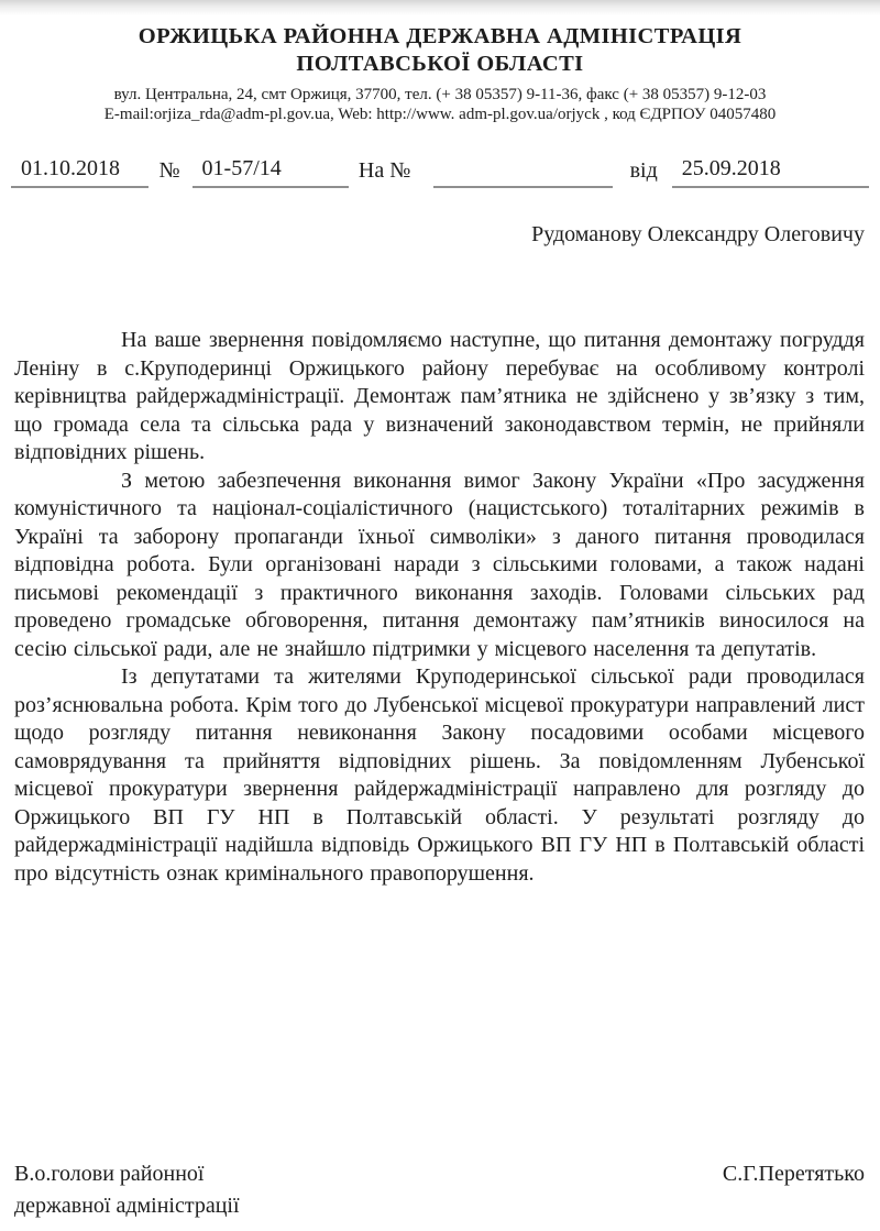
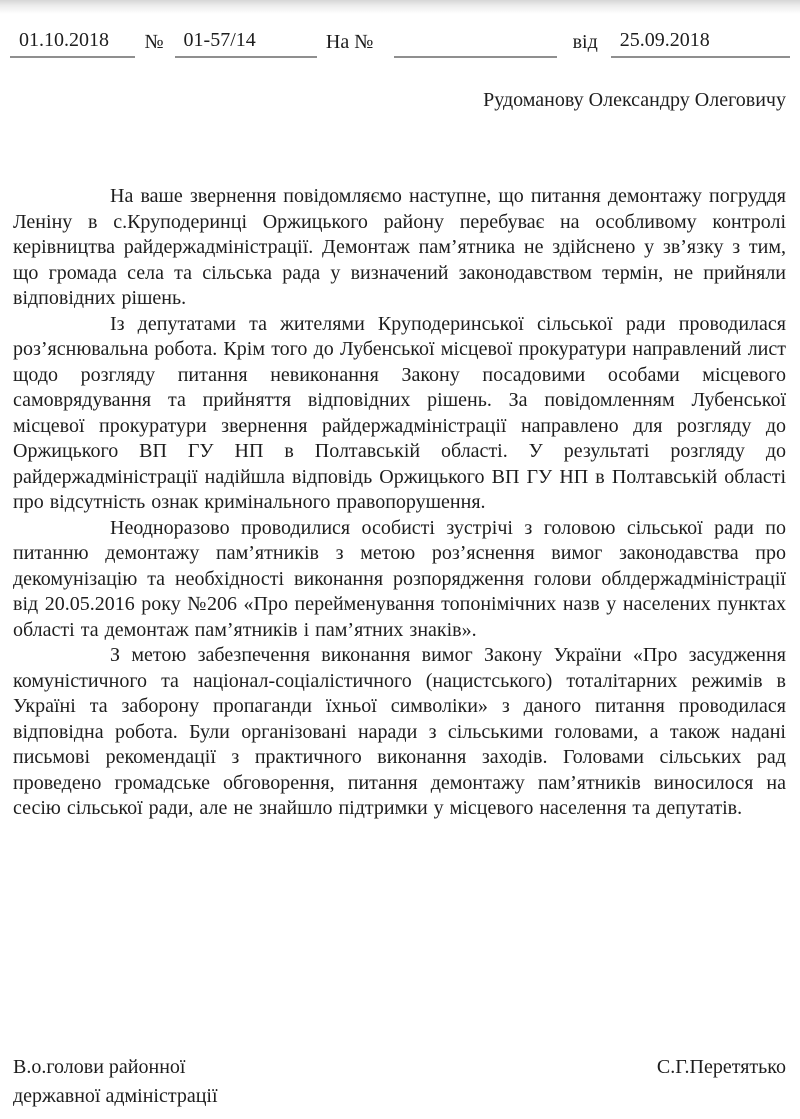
- ОРЖИЦЬКА РАЙОННА ДЕРЖАВНА АДМІНІСТРАЦІЯ
- ПОЛТАВСЬКОЇ ОБЛАСТІ
- вул. Центральна, 24, смт Оржиця, 37700, тел. (+ 38 05357) 9-11-36, факс (+ 38 05357) 9-12-03
- E-mail:orjiza_rda@adm-pl.gov.ua, Web: http://www. adm-pl.gov.ua/orjyck , код ЄДРПОУ 04057480
  01.10.2018
  №
  01-57/14
  На №
  від
  25.09.2018
  Рудоманову Олександру Олеговичу
  На ваше звернення повідомляємо наступне, що питання демонтажу погруддя Леніну в с.Круподеринці Оржицького району перебуває на особливому контролі керівництва райдержадміністрації. Демонтаж пам’ятника не здійснено у зв’язку з тим, що громада села та сільська рада у визначений законодавством термін, не прийняли відповідних рішень.
- З метою забезпечення виконання вимог Закону України «Про засудження комуністичного та націонал-соціалістичного (нацистського) тоталітарних режимів в Україні та заборону пропаганди їхньої символіки» з даного питання проводилася відповідна робота. Були організовані наради з сільськими головами, а також надані письмові рекомендації з практичного виконання заходів. Головами сільських рад проведено громадське обговорення, питання демонтажу пам’ятників виносилося на сесію сільської ради, але не знайшло підтримки у місцевого населення та депутатів.
+ Із депутатами та жителями Круподеринської сільської ради проводилася роз’яснювальна робота. Крім того до Лубенської місцевої прокуратури направлений лист щодо розгляду питання невиконання Закону посадовими особами місцевого самоврядування та прийняття відповідних рішень. За повідомленням Лубенської місцевої прокуратури звернення райдержадміністрації направлено для розгляду до Оржицького ВП ГУ НП в Полтавській області. У результаті розгляду до райдержадміністрації надійшла відповідь Оржицького ВП ГУ НП в Полтавській області про відсутність ознак кримінального правопорушення.
+ Неодноразово проводилися особисті зустрічі з головою сільської ради по питанню демонтажу пам’ятників з метою роз’яснення вимог законодавства про декомунізацію та необхідності виконання розпорядження голови облдержадміністрації від 20.05.2016 року №206 «Про перейменування топонімічних назв у населених пунктах області та демонтаж пам’ятників і пам’ятних знаків».
- Із депутатами та жителями Круподеринської сільської ради проводилася роз’яснювальна робота. Крім того до Лубенської місцевої прокуратури направлений лист щодо розгляду питання невиконання Закону посадовими особами місцевого самоврядування та прийняття відповідних рішень. За повідомленням Лубенської місцевої прокуратури звернення райдержадміністрації направлено для розгляду до Оржицького ВП ГУ НП в Полтавській області. У результаті розгляду до райдержадміністрації надійшла відповідь Оржицького ВП ГУ НП в Полтавській області про відсутність ознак кримінального правопорушення.
+ З метою забезпечення виконання вимог Закону України «Про засудження комуністичного та націонал-соціалістичного (нацистського) тоталітарних режимів в Україні та заборону пропаганди їхньої символіки» з даного питання проводилася відповідна робота. Були організовані наради з сільськими головами, а також надані письмові рекомендації з практичного виконання заходів. Головами сільських рад проведено громадське обговорення, питання демонтажу пам’ятників виносилося на сесію сільської ради, але не знайшло підтримки у місцевого населення та депутатів.
  В.о.голови районної
  державної адміністрації
  С.Г.Перетятько
